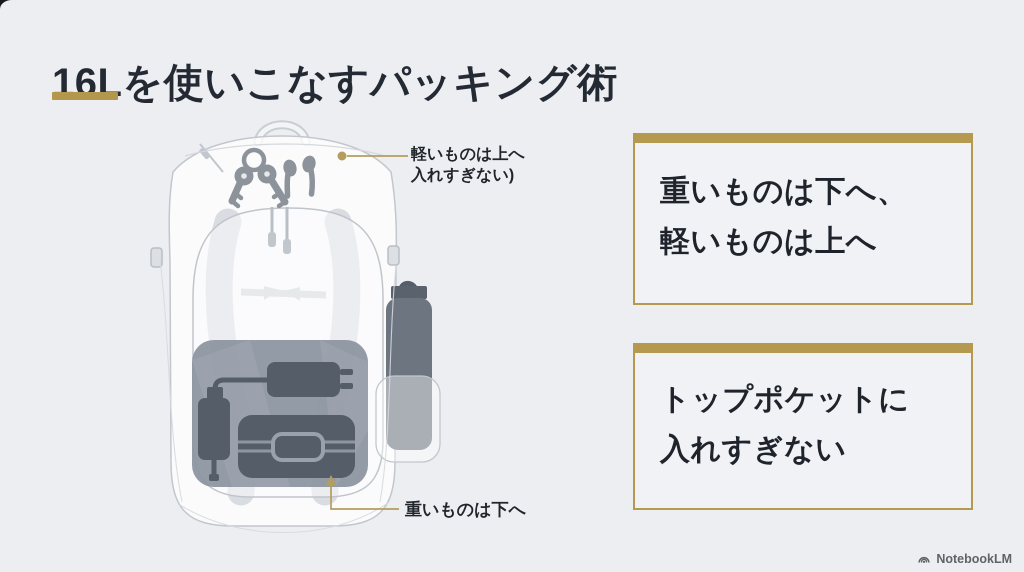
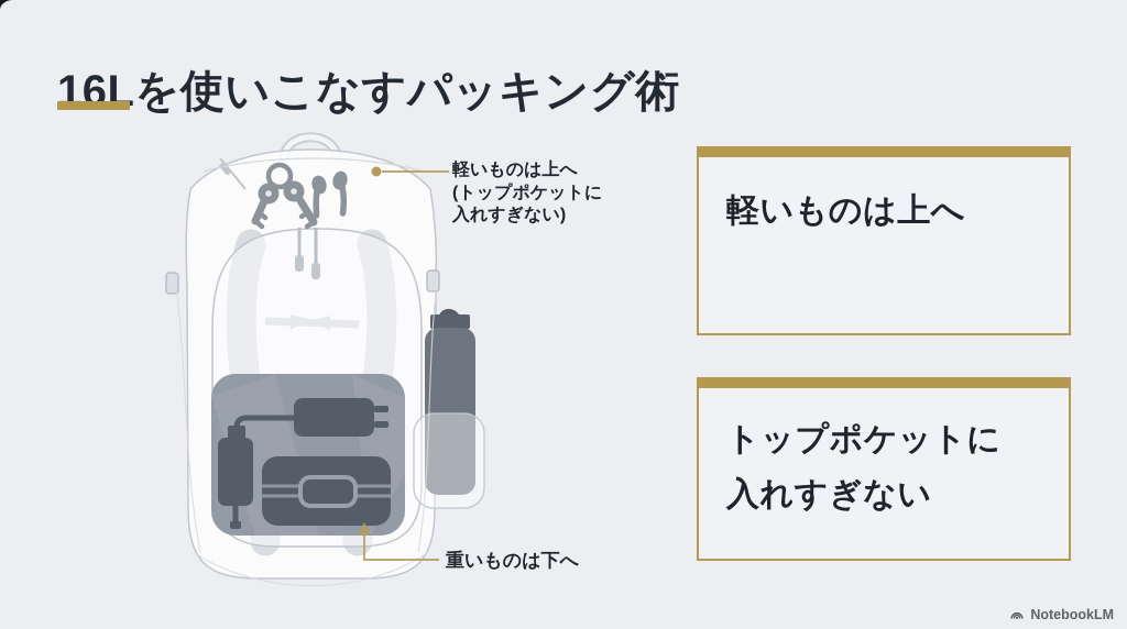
  16Lを使いこなすパッキング術
  軽いものは上へ
+ (トップポケットに
  入れすぎない)
  重いものは下へ
- 重いものは下へ、
  軽いものは上へ
  トップポケットに
  入れすぎない
  NotebookLM
